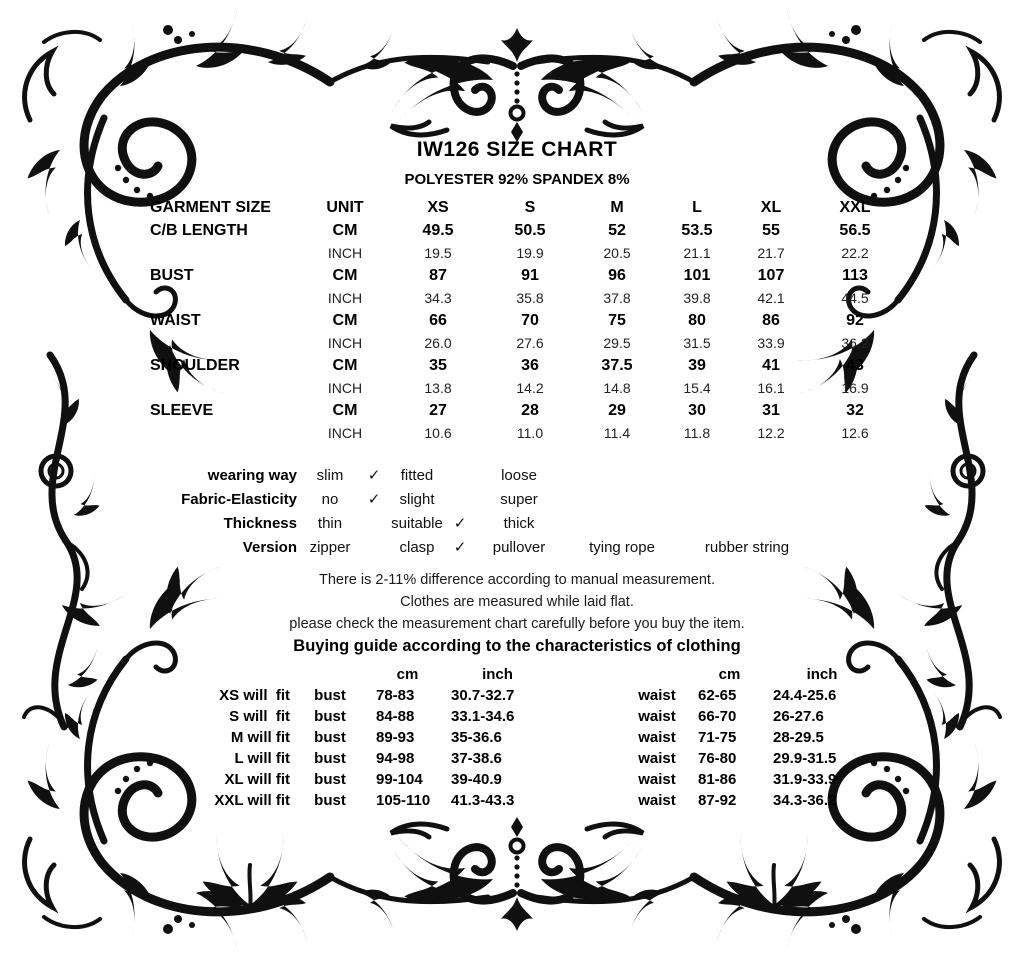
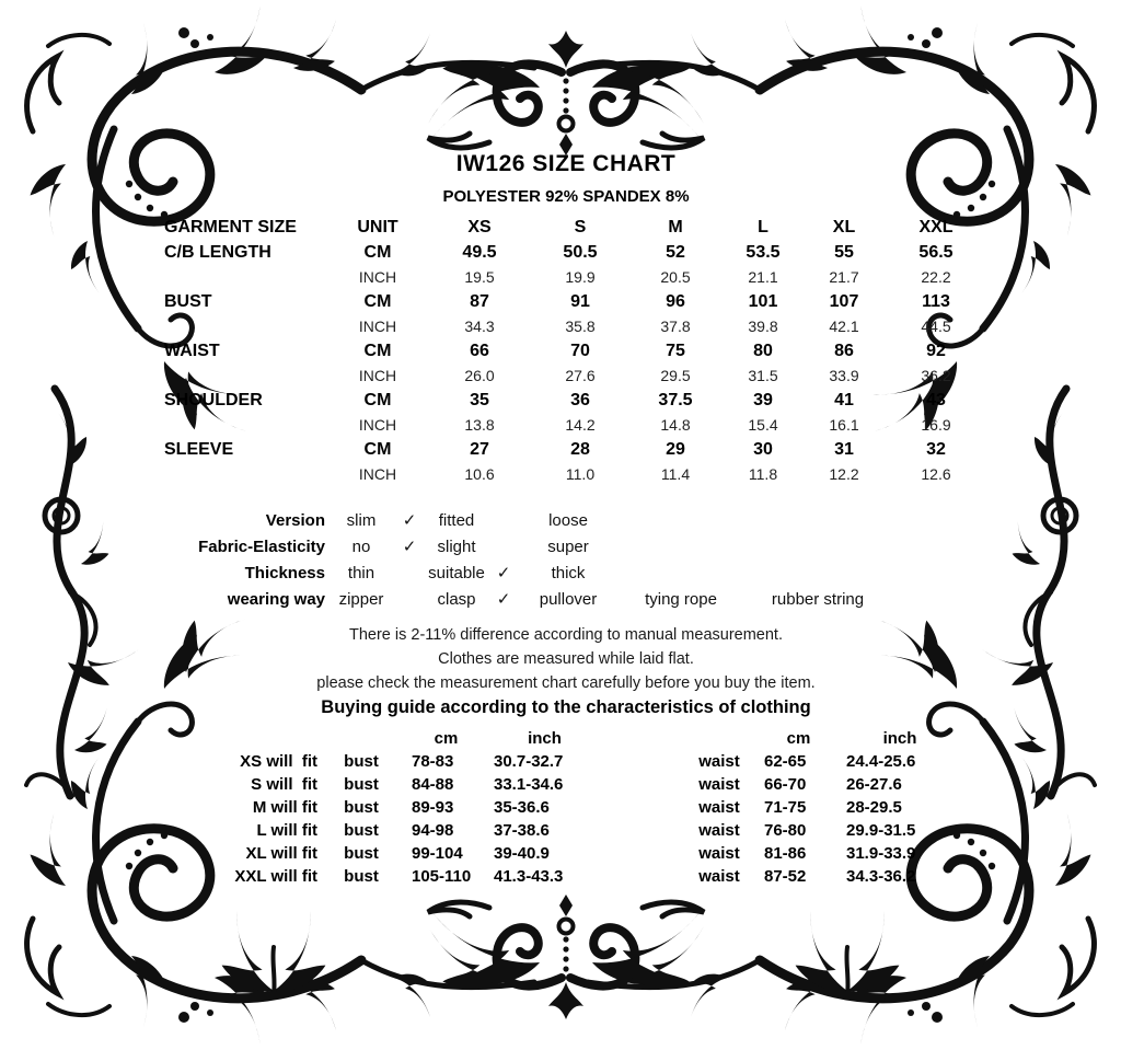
  IW126 SIZE CHART
  POLYESTER 92% SPANDEX 8%
  GARMENT SIZE
  UNIT
  XS
  S
  M
  L
  XL
  XXL
  C/B LENGTH
  CM
  49.5
  50.5
  52
  53.5
  55
  56.5
  INCH
  19.5
  19.9
  20.5
  21.1
  21.7
  22.2
  BUST
  CM
  87
  91
  96
  101
  107
  113
  INCH
  34.3
  35.8
  37.8
  39.8
  42.1
  44.5
  WAIST
  CM
  66
  70
  75
  80
  86
  92
  INCH
  26.0
  27.6
  29.5
  31.5
  33.9
  36.2
  SHOULDER
  CM
  35
  36
  37.5
  39
  41
  43
  INCH
  13.8
  14.2
  14.8
  15.4
  16.1
  16.9
  SLEEVE
  CM
  27
  28
  29
  30
  31
  32
  INCH
  10.6
  11.0
  11.4
  11.8
  12.2
  12.6
- wearing way
+ Version
  slim
  ✓
  fitted
  loose
  Fabric-Elasticity
  no
  ✓
  slight
  super
  Thickness
  thin
  suitable
  ✓
  thick
- Version
+ wearing way
  zipper
  clasp
  ✓
  pullover
  tying rope
  rubber string
  There is 2-11% difference according to manual measurement.
  Clothes are measured while laid flat.
  please check the measurement chart carefully before you buy the item.
  Buying guide according to the characteristics of clothing
  cm
  inch
  cm
  inch
  XS will fit
  bust
  78-83
  30.7-32.7
  waist
  62-65
  24.4-25.6
  S will fit
  bust
  84-88
  33.1-34.6
  waist
  66-70
  26-27.6
  M will fit
  bust
  89-93
  35-36.6
  waist
  71-75
  28-29.5
  L will fit
  bust
  94-98
  37-38.6
  waist
  76-80
  29.9-31.5
  XL will fit
  bust
  99-104
  39-40.9
  waist
  81-86
  31.9-33.9
  XXL will fit
  bust
  105-110
  41.3-43.3
  waist
- 87-92
+ 87-52
  34.3-36.2
